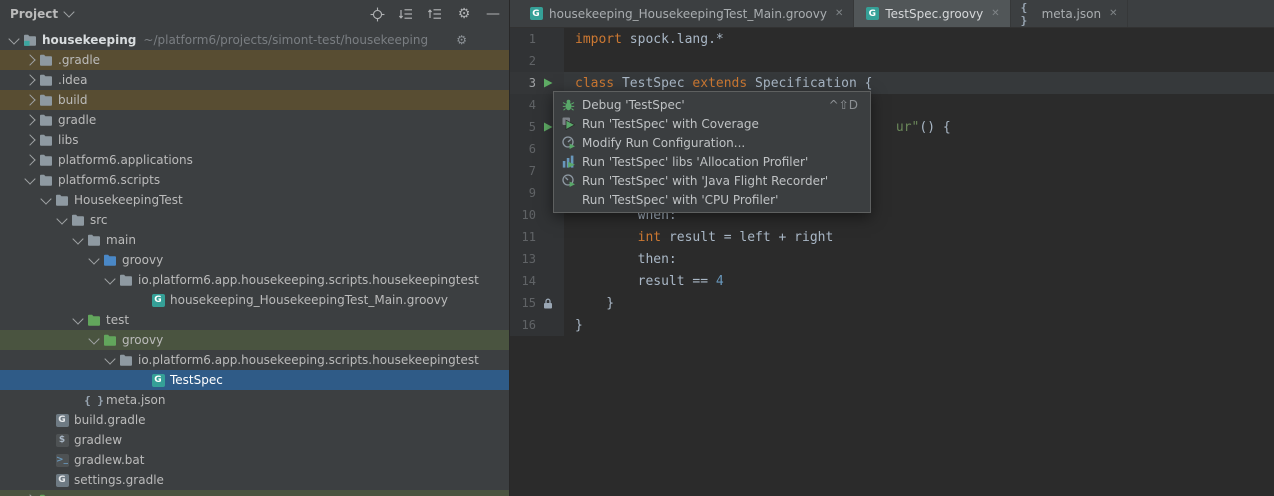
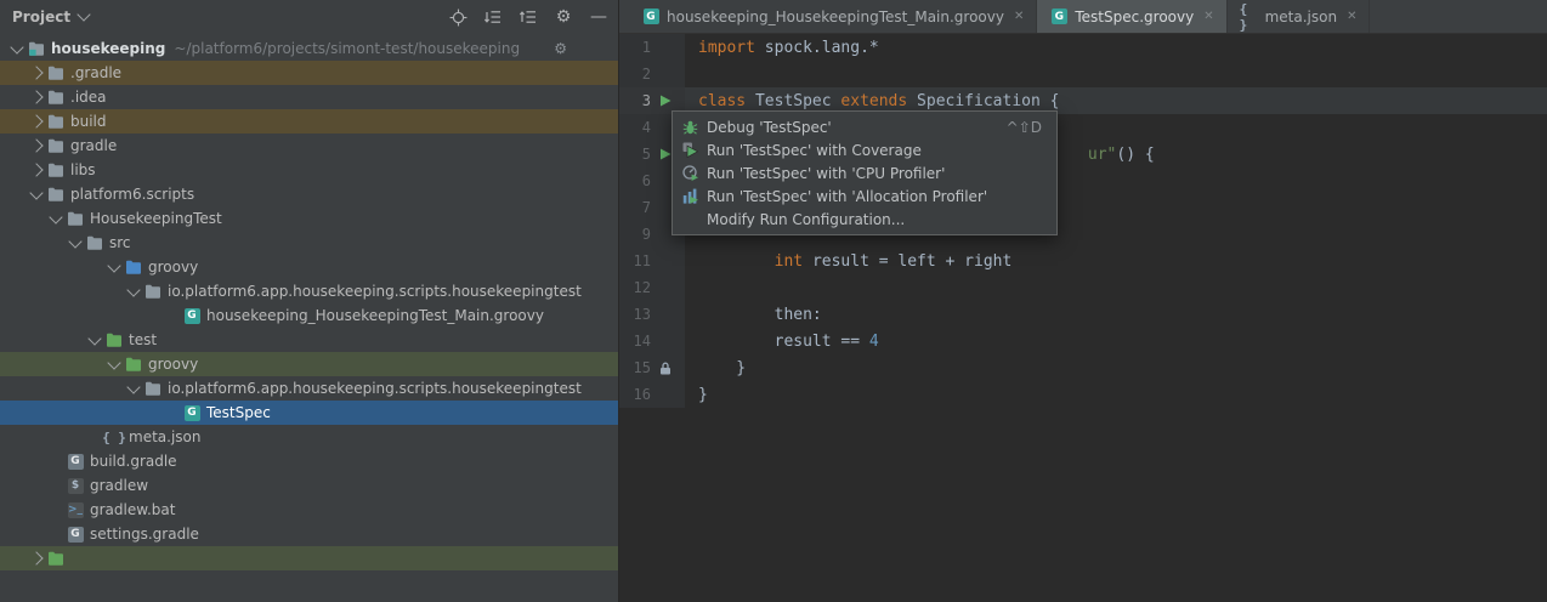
  Project
  ⚙
  —
  housekeeping
  ~/platform6/projects/simont-test/housekeeping
  ⚙
  .gradle
  .idea
  build
  gradle
  libs
- platform6.applications
  platform6.scripts
  HousekeepingTest
  src
- main
  groovy
  io.platform6.app.housekeeping.scripts.housekeepingtest
  G
  housekeeping_HousekeepingTest_Main.groovy
  test
  groovy
  io.platform6.app.housekeeping.scripts.housekeepingtest
  G
  TestSpec
  { }
  meta.json
  G
  build.gradle
  $
  gradlew
  >_
  gradlew.bat
  G
  settings.gradle
  G
  housekeeping_HousekeepingTest_Main.groovy
  ✕
  G
  TestSpec.groovy
  ✕
  { }
  meta.json
  ✕
  1
  import spock.lang.*
  2
  3
  class TestSpec extends Specification {
  4
  5
  ur"() {
  6
  7
  9
- 10
- when:
  11
  int result = left + right
+ 12
  13
  then:
  14
  result == 4
  15
  }
  16
  }
  Debug 'TestSpec'
  ^⇧D
  Run 'TestSpec' with Coverage
- Modify Run Configuration...
+ Run 'TestSpec' with 'CPU Profiler'
- Run 'TestSpec' libs 'Allocation Profiler'
+ Run 'TestSpec' with 'Allocation Profiler'
- Run 'TestSpec' with 'Java Flight Recorder'
- Run 'TestSpec' with 'CPU Profiler'
+ Modify Run Configuration...
